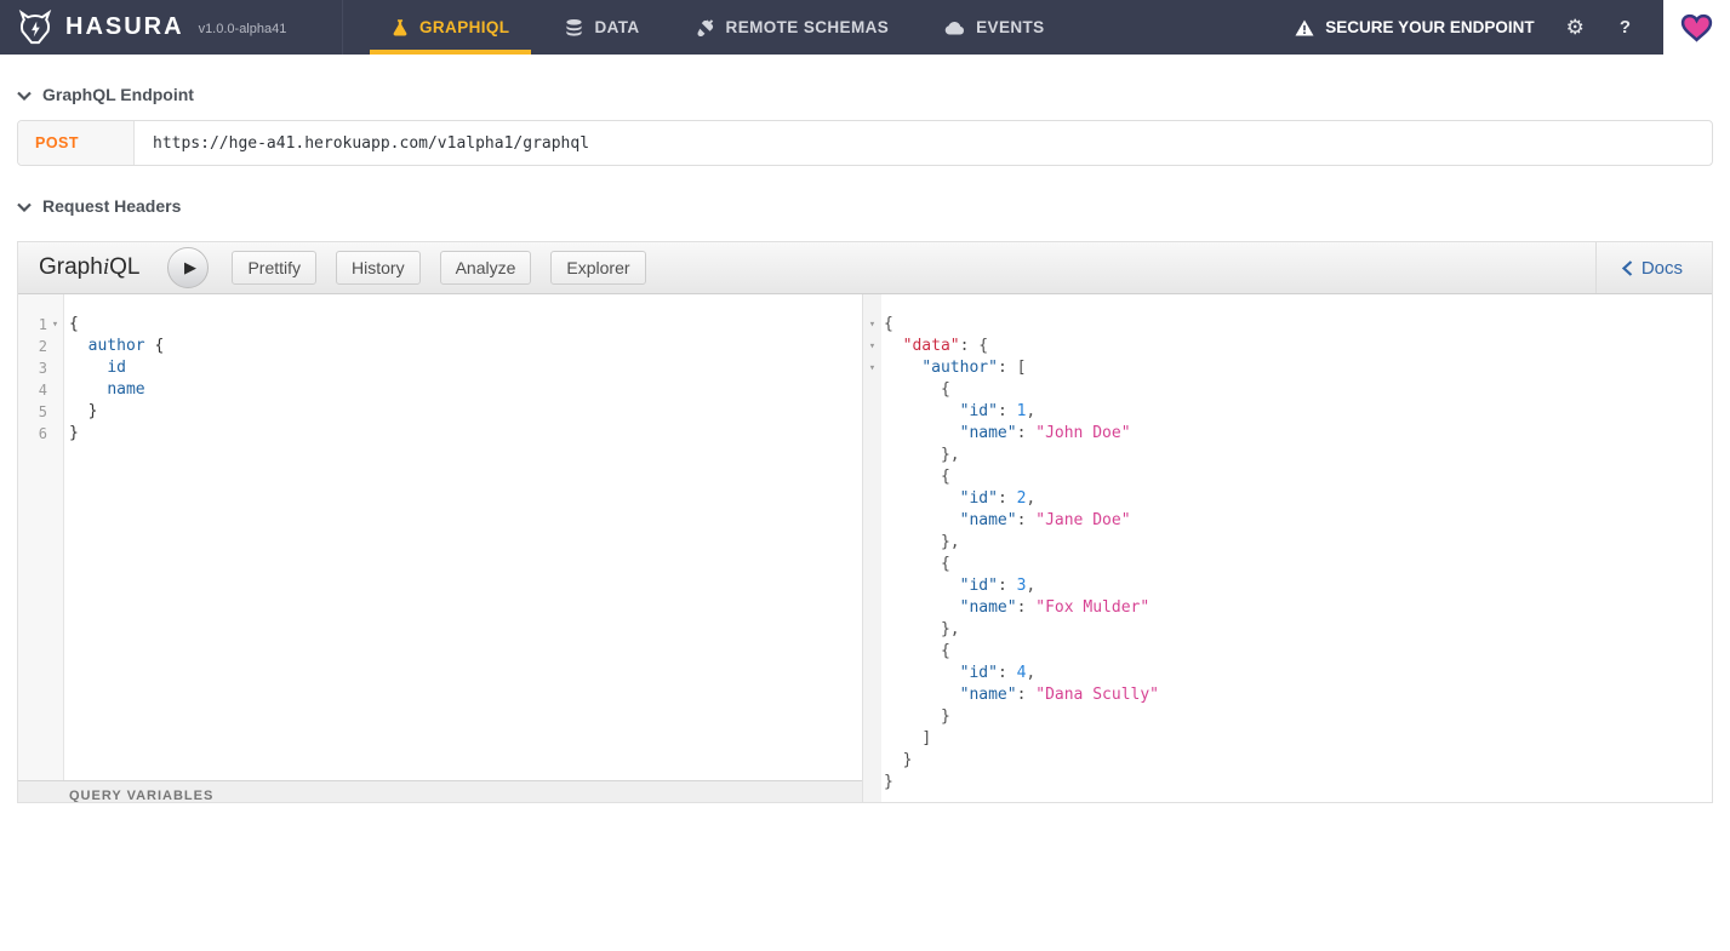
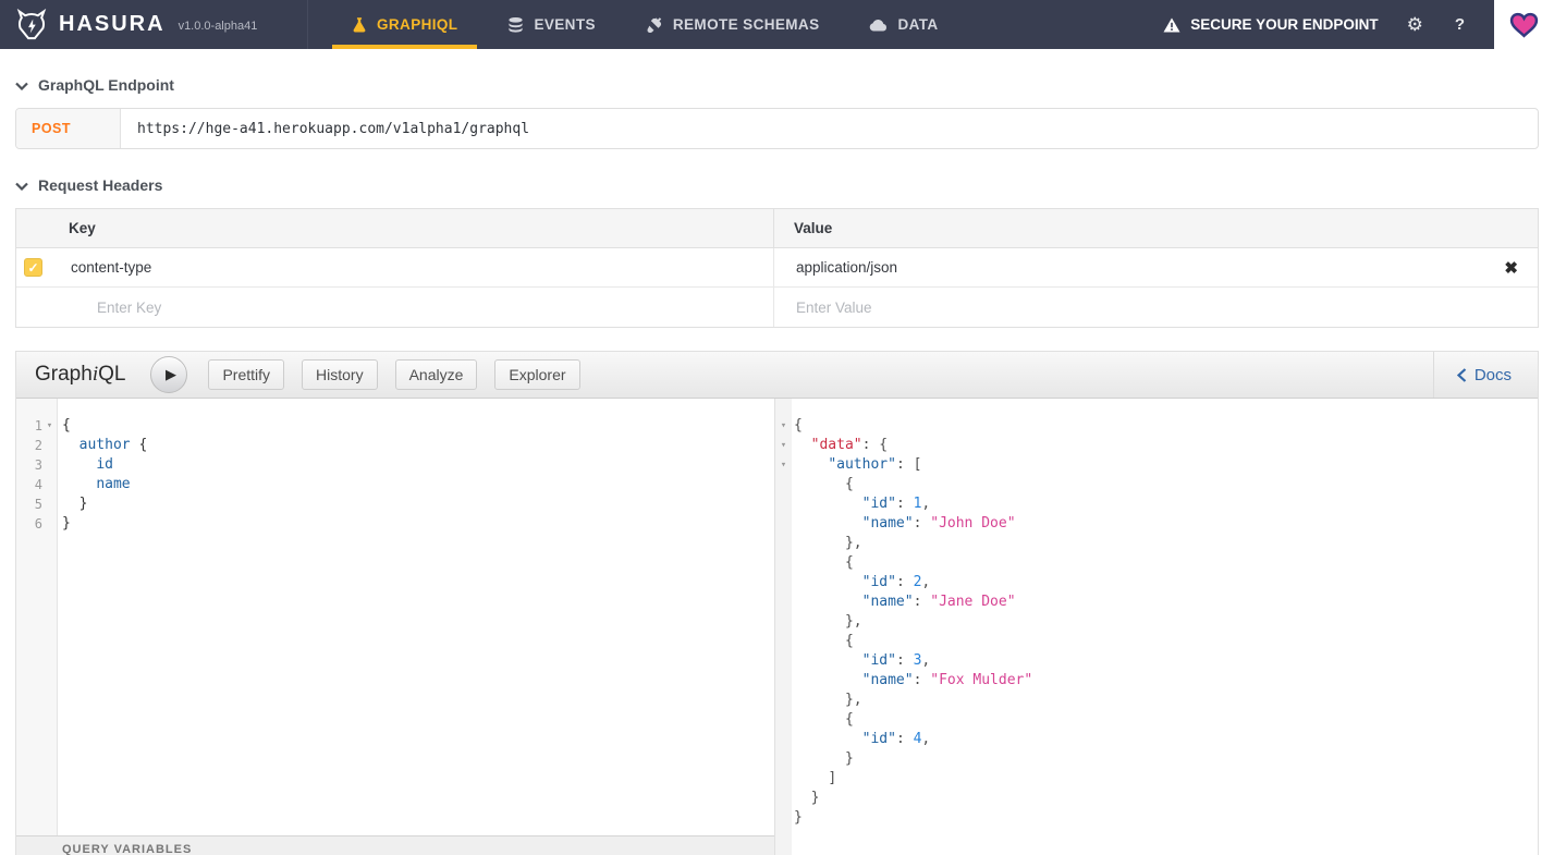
  HASURA
  v1.0.0-alpha41
  GRAPHIQL
- DATA
+ EVENTS
  REMOTE SCHEMAS
- EVENTS
+ DATA
  SECURE YOUR ENDPOINT
  ⚙
  ?
  GraphQL Endpoint
  POST
  https://hge-a41.herokuapp.com/v1alpha1/graphql
  Request Headers
+ Key
+ Value
+ ✓
+ content-type
+ application/json
+ ✖
+ Enter Key
+ Enter Value
  GraphiQL
  ▶
  Prettify
  History
  Analyze
  Explorer
  Docs
  1
  ▾
  2
  3
  4
  5
  6
  {
  author {
  id
  name
  }
  }
  QUERY VARIABLES
  ▾
  ▾
  ▾
  {
  "data": {
  "author": [
  {
  "id": 1,
  "name": "John Doe"
  },
  {
  "id": 2,
  "name": "Jane Doe"
  },
  {
  "id": 3,
  "name": "Fox Mulder"
  },
  {
  "id": 4,
- "name": "Dana Scully"
  }
  ]
  }
  }
